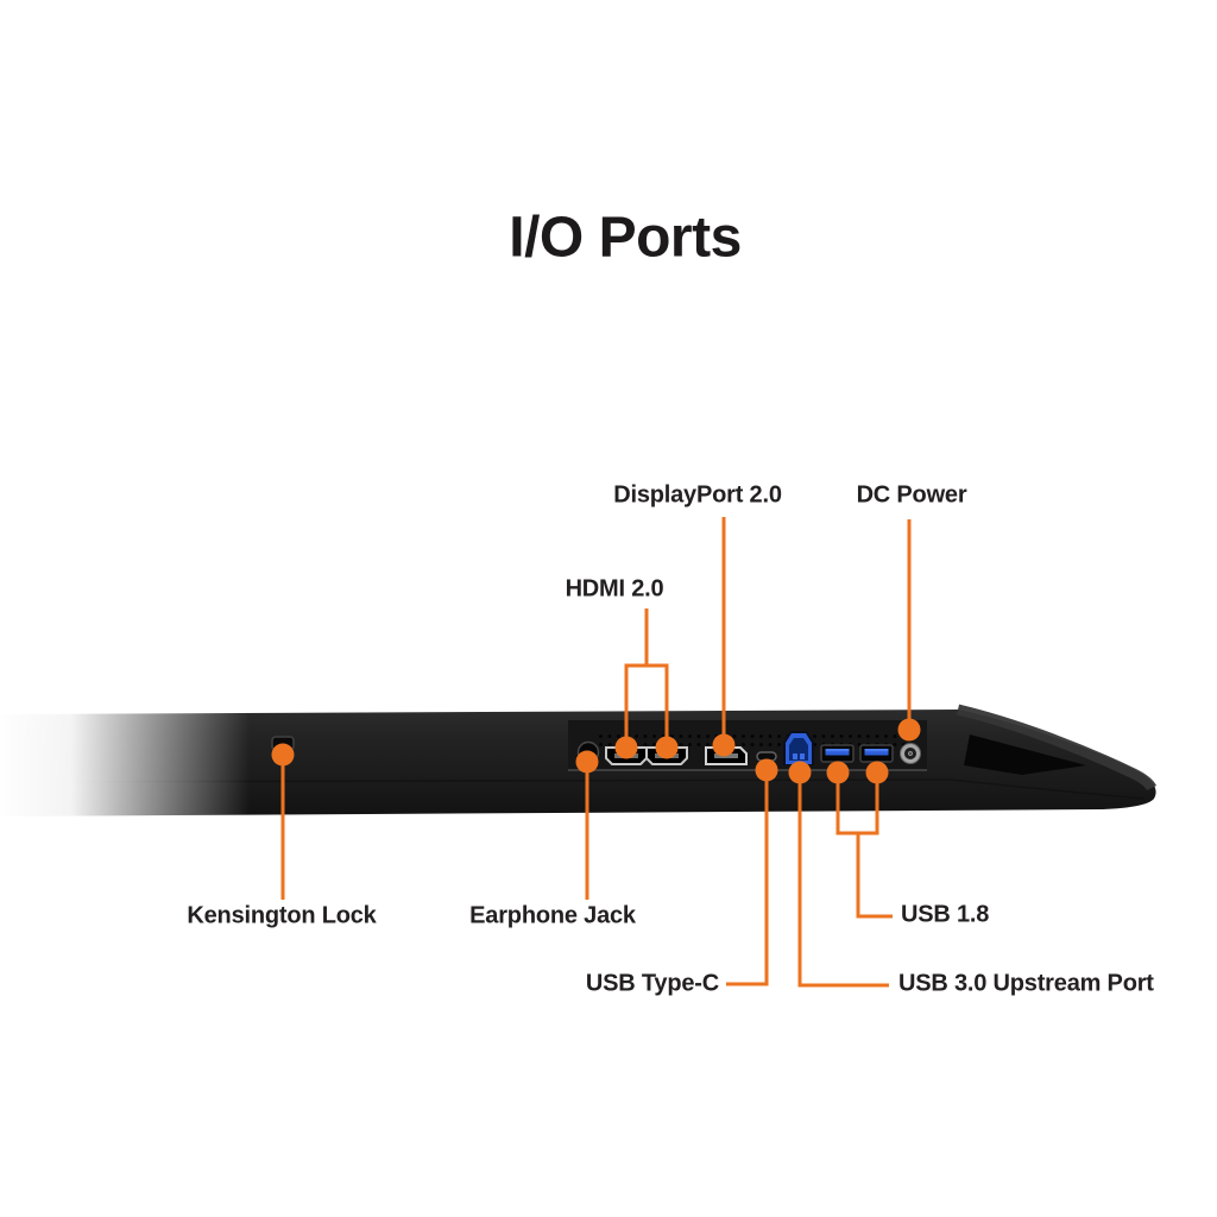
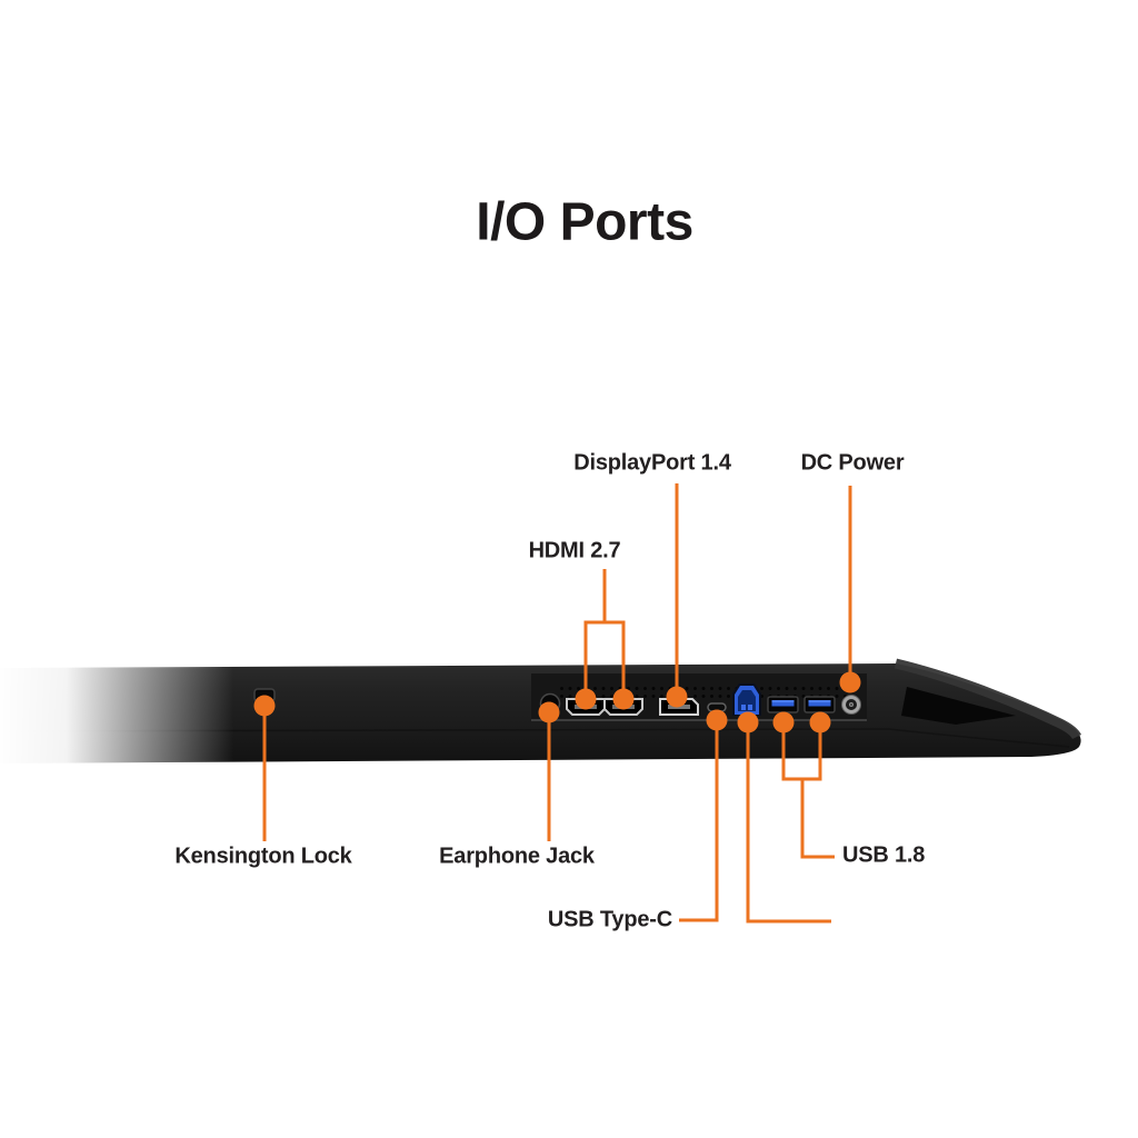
  I/O Ports
- DisplayPort 2.0
+ DisplayPort 1.4
  DC Power
- HDMI 2.0
+ HDMI 2.7
  Kensington Lock
  Earphone Jack
  USB 1.8
  USB Type-C
- USB 3.0 Upstream Port
